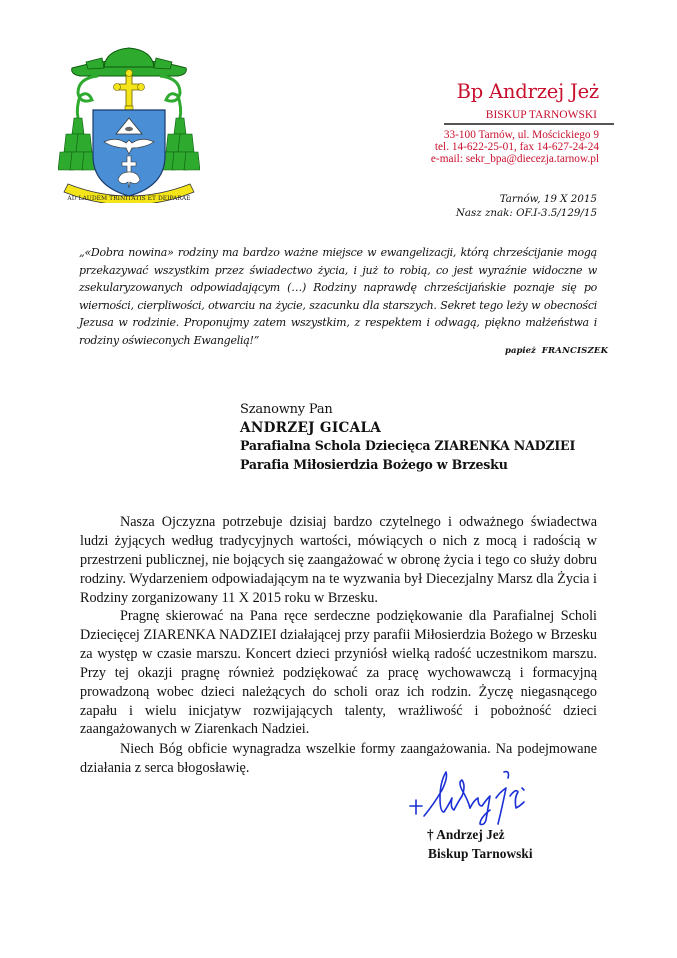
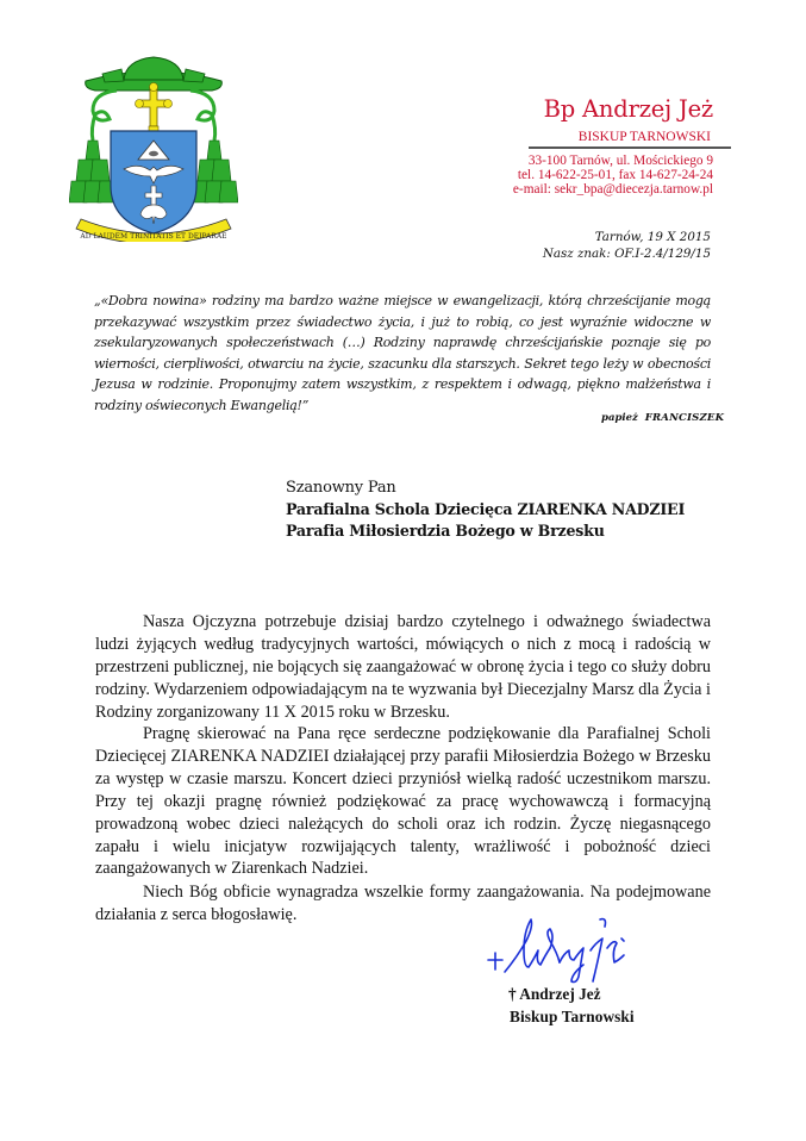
  Bp Andrzej Jeż
  BISKUP TARNOWSKI
  33-100 Tarnów, ul. Mościckiego 9
  tel. 14-622-25-01, fax 14-627-24-24
  e-mail: sekr_bpa@diecezja.tarnow.pl
  Tarnów, 19 X 2015
- Nasz znak: OF.I-3.5/129/15
+ Nasz znak: OF.I-2.4/129/15
- „«Dobra nowina» rodziny ma bardzo ważne miejsce w ewangelizacji, którą chrześcijanie mogą przekazywać wszystkim przez świadectwo życia, i już to robią, co jest wyraźnie widoczne w zsekularyzowanych odpowiadającym (…) Rodziny naprawdę chrześcijańskie poznaje się po wierności, cierpliwości, otwarciu na życie, szacunku dla starszych. Sekret tego leży w obecności Jezusa w rodzinie. Proponujmy zatem wszystkim, z respektem i odwagą, piękno małżeństwa i rodziny oświeconych Ewangelią!”
+ „«Dobra nowina» rodziny ma bardzo ważne miejsce w ewangelizacji, którą chrześcijanie mogą przekazywać wszystkim przez świadectwo życia, i już to robią, co jest wyraźnie widoczne w zsekularyzowanych społeczeństwach (…) Rodziny naprawdę chrześcijańskie poznaje się po wierności, cierpliwości, otwarciu na życie, szacunku dla starszych. Sekret tego leży w obecności Jezusa w rodzinie. Proponujmy zatem wszystkim, z respektem i odwagą, piękno małżeństwa i rodziny oświeconych Ewangelią!”
  papież FRANCISZEK
  Szanowny Pan
- ANDRZEJ GICALA
  Parafialna Schola Dziecięca ZIARENKA NADZIEI
  Parafia Miłosierdzia Bożego w Brzesku
  Nasza Ojczyzna potrzebuje dzisiaj bardzo czytelnego i odważnego świadectwa ludzi żyjących według tradycyjnych wartości, mówiących o nich z mocą i radością w przestrzeni publicznej, nie bojących się zaangażować w obronę życia i tego co służy dobru rodziny. Wydarzeniem odpowiadającym na te wyzwania był Diecezjalny Marsz dla Życia i Rodziny zorganizowany 11 X 2015 roku w Brzesku.
  Pragnę skierować na Pana ręce serdeczne podziękowanie dla Parafialnej Scholi Dziecięcej ZIARENKA NADZIEI działającej przy parafii Miłosierdzia Bożego w Brzesku za występ w czasie marszu. Koncert dzieci przyniósł wielką radość uczestnikom marszu. Przy tej okazji pragnę również podziękować za pracę wychowawczą i formacyjną prowadzoną wobec dzieci należących do scholi oraz ich rodzin. Życzę niegasnącego zapału i wielu inicjatyw rozwijających talenty, wrażliwość i pobożność dzieci zaangażowanych w Ziarenkach Nadziei.
  Niech Bóg obficie wynagradza wszelkie formy zaangażowania. Na podejmowane działania z serca błogosławię.
  † Andrzej Jeż
  Biskup Tarnowski
